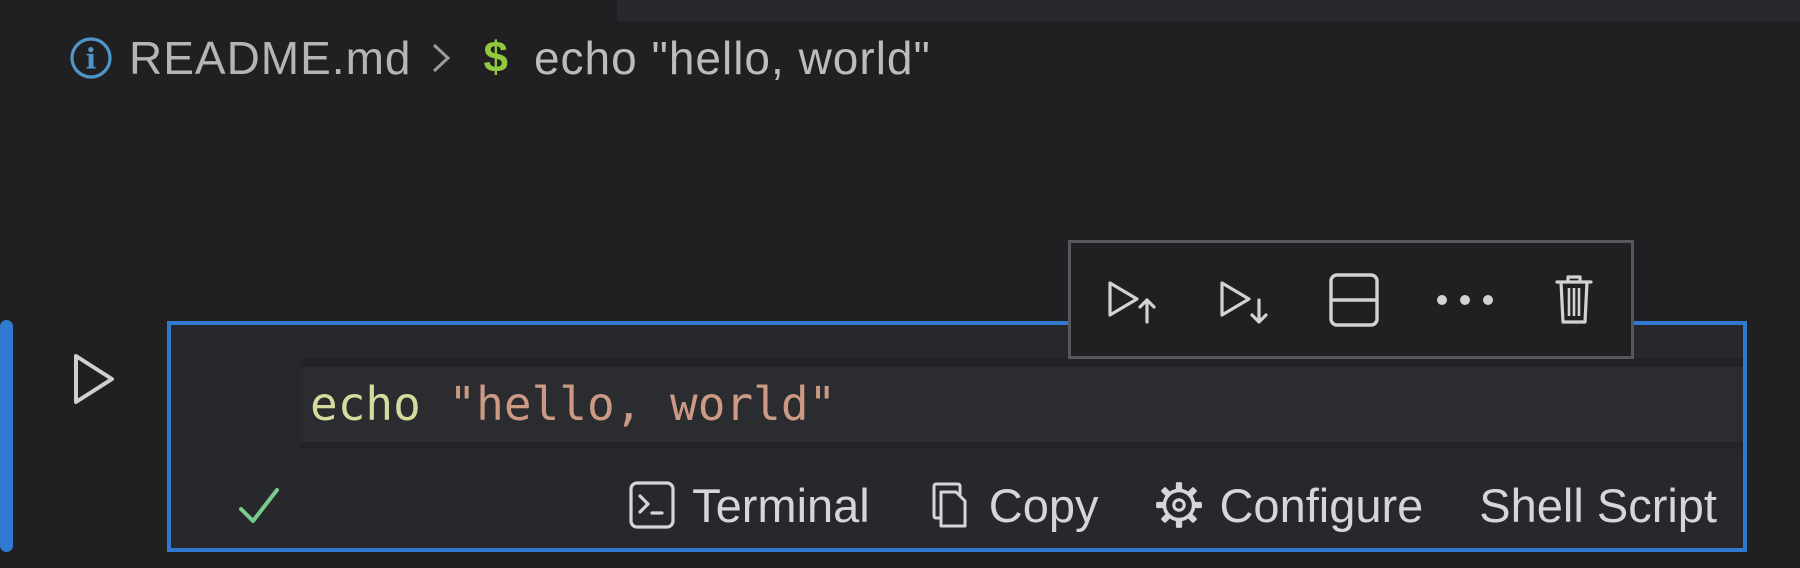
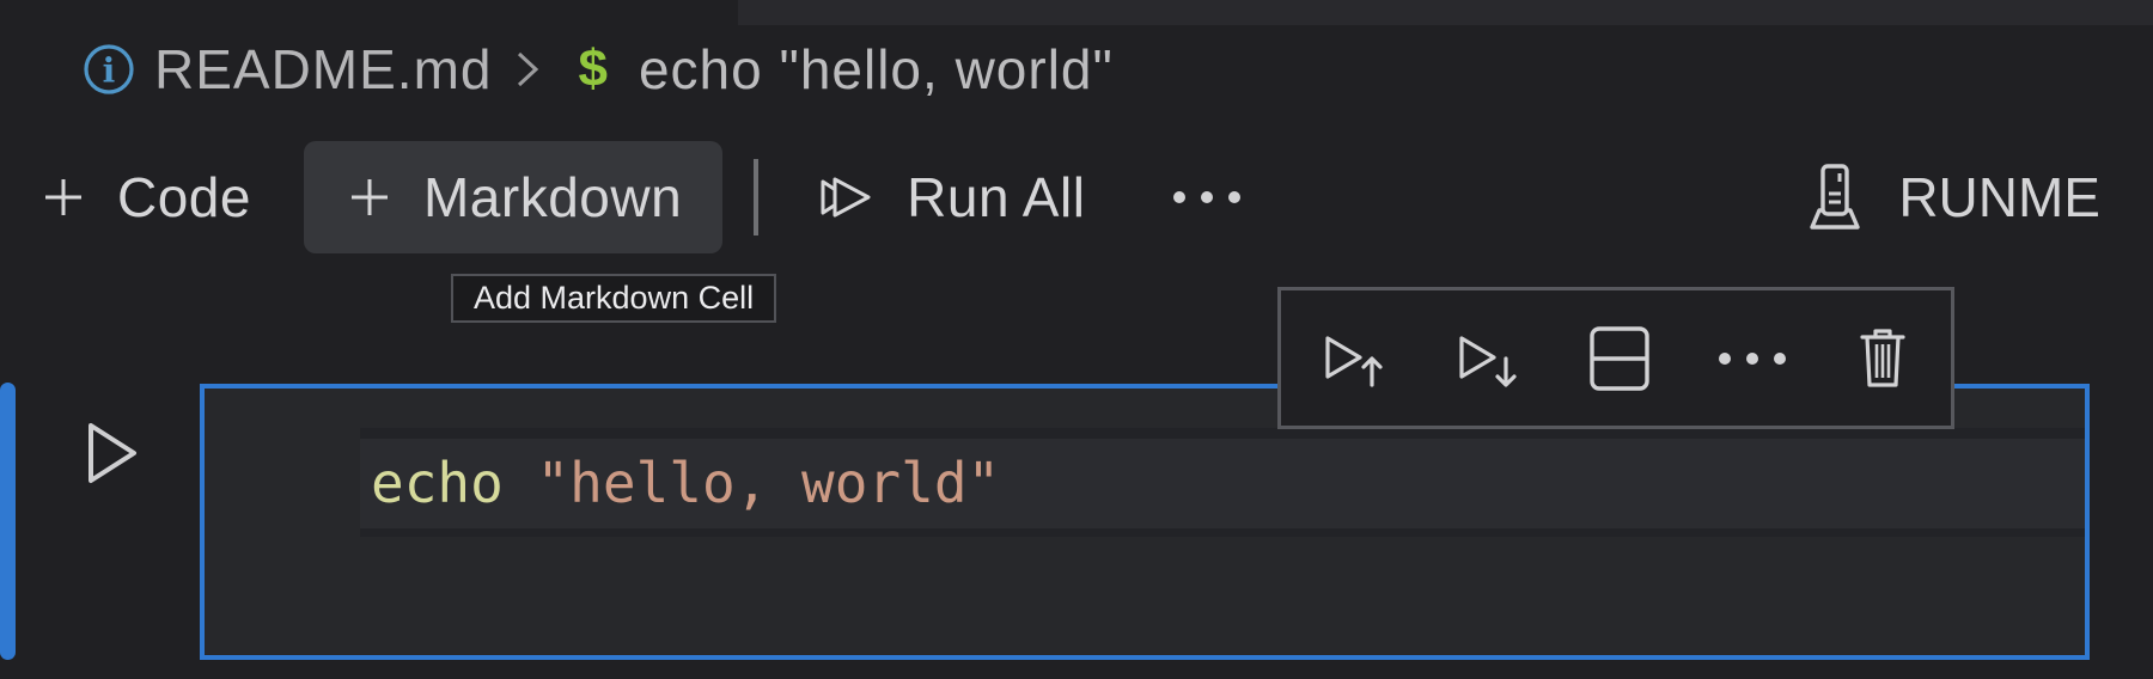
  i
  README.md
  $
  echo "hello, world"
+ Code
+ Markdown
+ Run All
+ RUNME
+ Add Markdown Cell
  echo "hello, world"
- Terminal
- Copy
- Configure
- Shell Script
